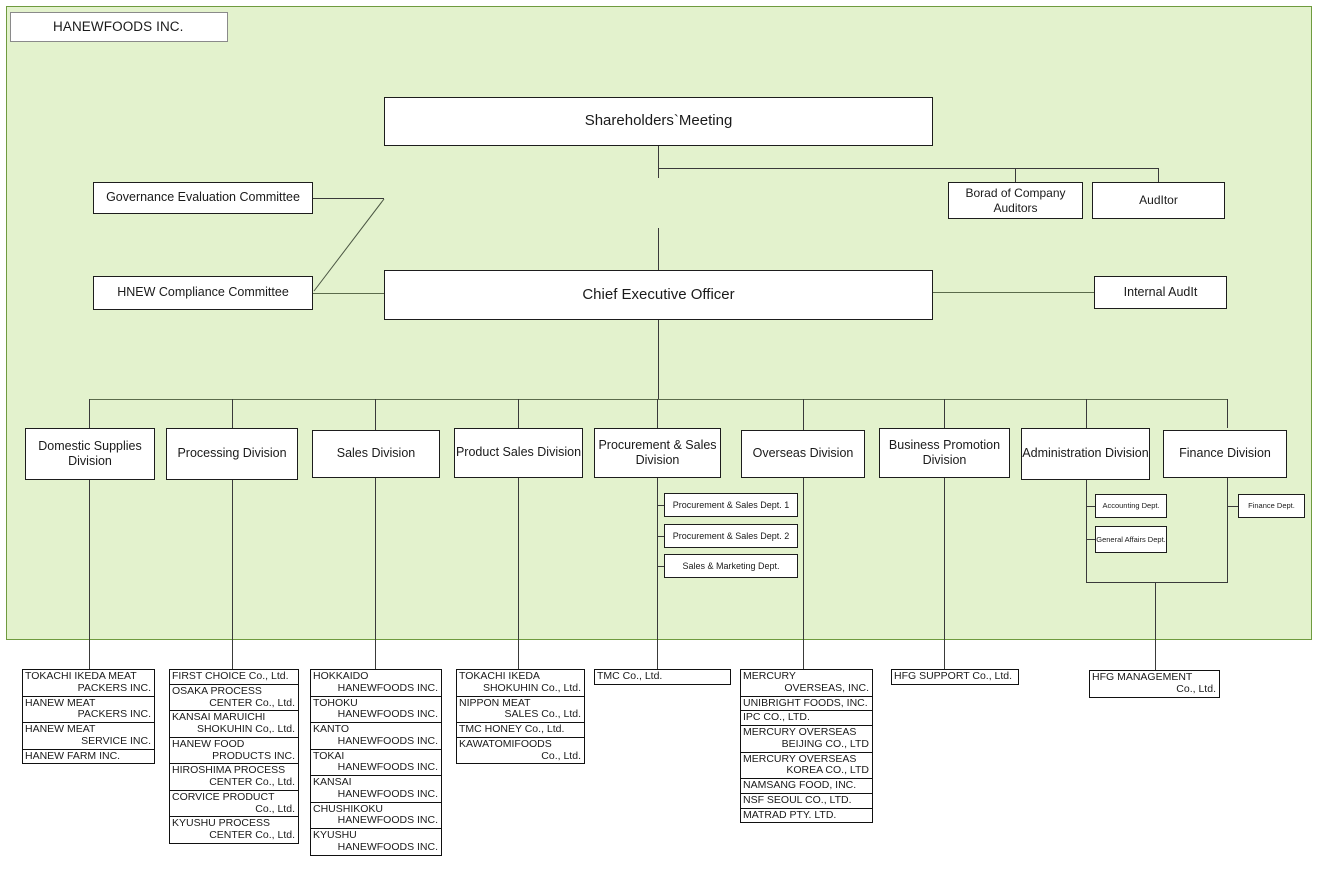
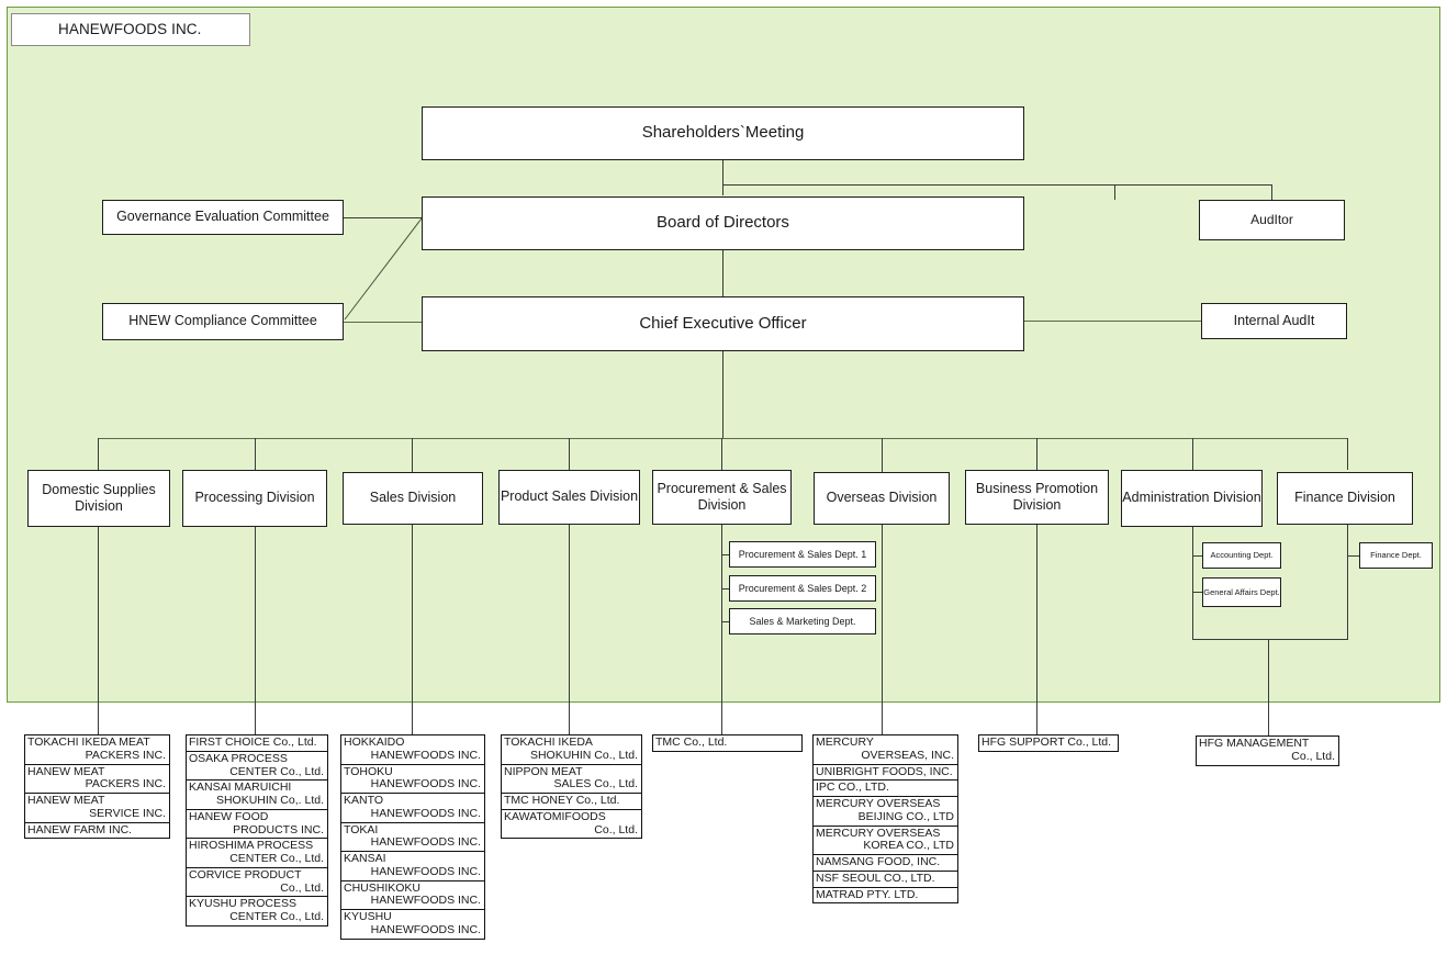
  HANEWFOODS INC.
  Shareholders`Meeting
+ Board of Directors
  Chief Executive Officer
  Governance Evaluation Committee
  HNEW Compliance Committee
- Borad of Company Auditors
  AudItor
  Internal AudIt
  Domestic Supplies Division
  Processing Division
  Sales Division
  Product Sales Division
  Procurement & Sales Division
  Overseas Division
  Business Promotion Division
  Administration Division
  Finance Division
  Procurement & Sales Dept. 1
  Procurement & Sales Dept. 2
  Sales & Marketing Dept.
  Accounting Dept.
  General Affairs Dept.
  Finance Dept.
  TOKACHI IKEDA MEAT
  PACKERS INC.
  HANEW MEAT
  PACKERS INC.
  HANEW MEAT
  SERVICE INC.
  HANEW FARM INC.
  FIRST CHOICE Co., Ltd.
  OSAKA PROCESS
  CENTER Co., Ltd.
  KANSAI MARUICHI
  SHOKUHIN Co,. Ltd.
  HANEW FOOD
  PRODUCTS INC.
  HIROSHIMA PROCESS
  CENTER Co., Ltd.
  CORVICE PRODUCT
  Co., Ltd.
  KYUSHU PROCESS
  CENTER Co., Ltd.
  HOKKAIDO
  HANEWFOODS INC.
  TOHOKU
  HANEWFOODS INC.
  KANTO
  HANEWFOODS INC.
  TOKAI
  HANEWFOODS INC.
  KANSAI
  HANEWFOODS INC.
  CHUSHIKOKU
  HANEWFOODS INC.
  KYUSHU
  HANEWFOODS INC.
  TOKACHI IKEDA
  SHOKUHIN Co., Ltd.
  NIPPON MEAT
  SALES Co., Ltd.
  TMC HONEY Co., Ltd.
  KAWATOMIFOODS
  Co., Ltd.
  TMC Co., Ltd.
  MERCURY
  OVERSEAS, INC.
  UNIBRIGHT FOODS, INC.
  IPC CO., LTD.
  MERCURY OVERSEAS
  BEIJING CO., LTD
  MERCURY OVERSEAS
  KOREA CO., LTD
  NAMSANG FOOD, INC.
  NSF SEOUL CO., LTD.
  MATRAD PTY. LTD.
  HFG SUPPORT Co., Ltd.
  HFG MANAGEMENT
  Co., Ltd.
